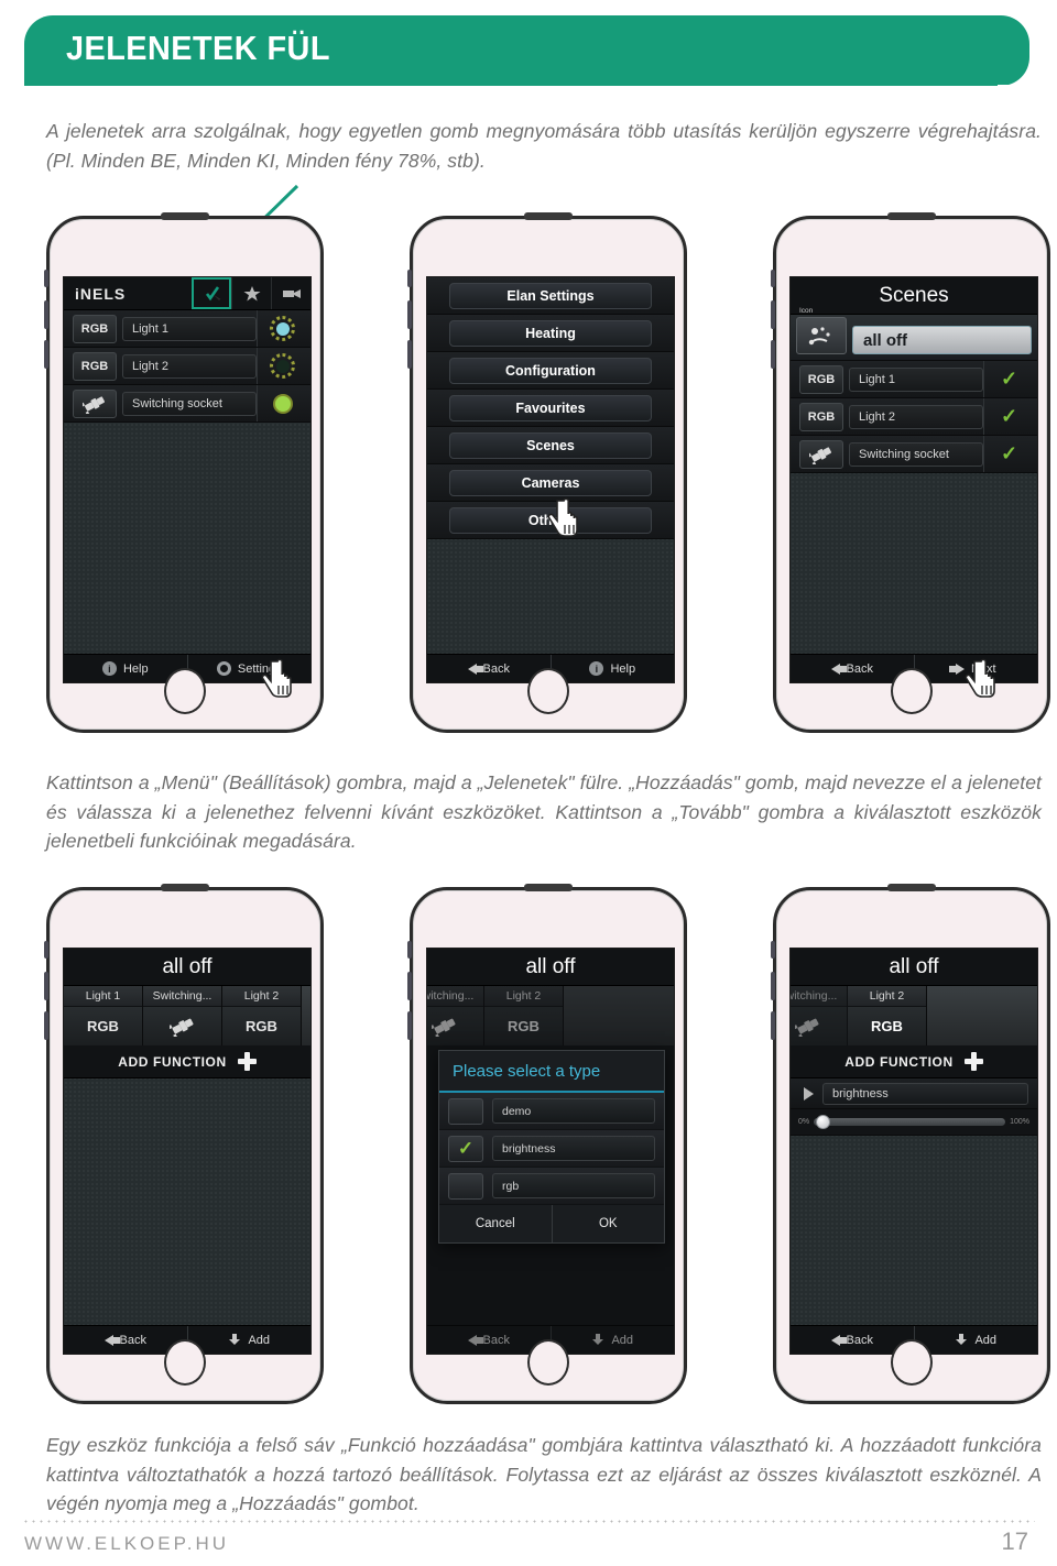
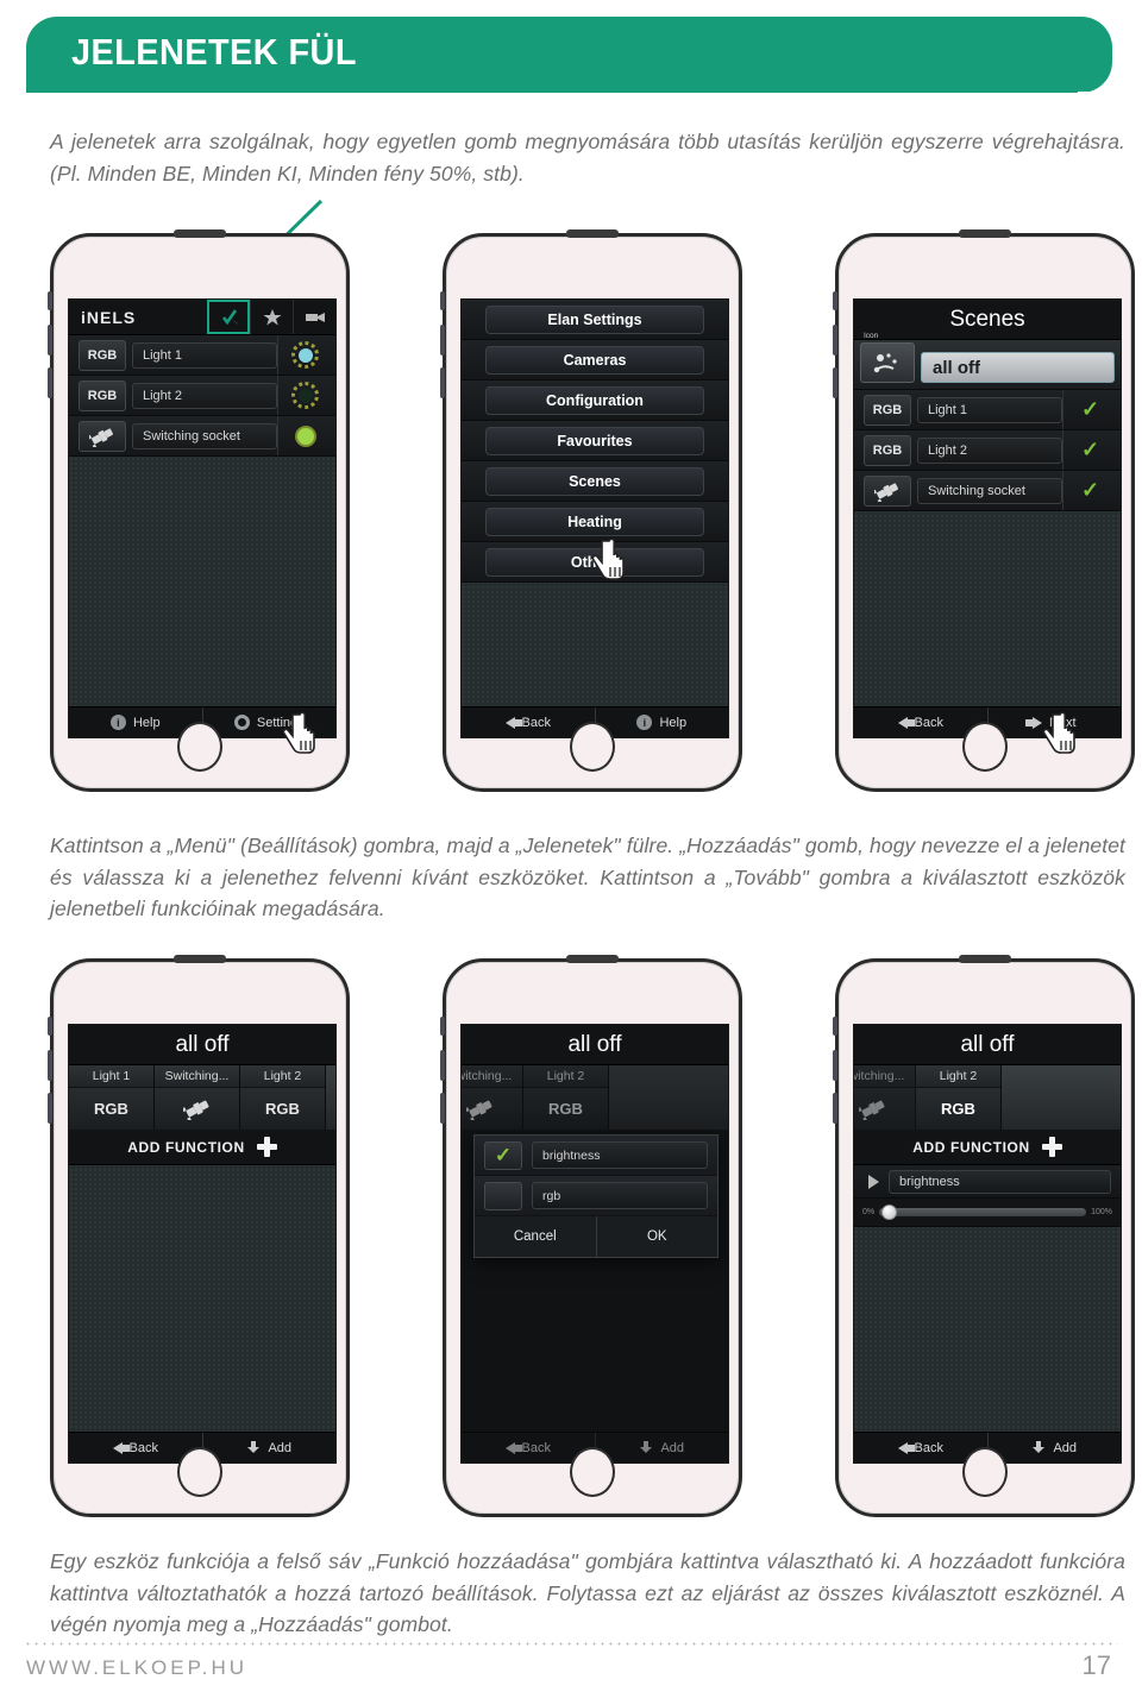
  JELENETEK FÜL
- A jelenetek arra szolgálnak, hogy egyetlen gomb megnyomására több utasítás kerüljön egyszerre végrehajtásra. (Pl. Minden BE, Minden KI, Minden fény 78%, stb).
+ A jelenetek arra szolgálnak, hogy egyetlen gomb megnyomására több utasítás kerüljön egyszerre végrehajtásra. (Pl. Minden BE, Minden KI, Minden fény 50%, stb).
  iNELS
  RGB
  Light 1
  RGB
  Light 2
  Switching socket
  i
  Help
  Settin
  Elan Settings
- Heating
+ Cameras
  Configuration
  Favourites
  Scenes
- Cameras
+ Heating
  Back
  i
  Help
  Scenes
  all off
  RGB
  Light 1
  ✓
  RGB
  Light 2
  ✓
  Switching socket
  ✓
  Back
- Kattintson a „Menü" (Beállítások) gombra, majd a „Jelenetek" fülre. „Hozzáadás" gomb, majd nevezze el a jelenetet és válassza ki a jelenethez felvenni kívánt eszközöket. Kattintson a „Tovább" gombra a kiválasztott eszközök jelenetbeli funkcióinak megadására.
+ Kattintson a „Menü" (Beállítások) gombra, majd a „Jelenetek" fülre. „Hozzáadás" gomb, hogy nevezze el a jelenetet és válassza ki a jelenethez felvenni kívánt eszközöket. Kattintson a „Tovább" gombra a kiválasztott eszközök jelenetbeli funkcióinak megadására.
  all off
  Light 1
  RGB
  Switching...
  Light 2
  RGB
  ADD FUNCTION
  Back
  Add
  all off
  witching...
  Light 2
  RGB
- Please select a type
- demo
  ✓
  brightness
  rgb
  Cancel
  OK
  Back
  Add
  all off
  witching...
  Light 2
  RGB
  ADD FUNCTION
  brightness
  Back
  Add
  Egy eszköz funkciója a felső sáv „Funkció hozzáadása" gombjára kattintva választható ki. A hozzáadott funkcióra kattintva változtathatók a hozzá tartozó beállítások. Folytassa ezt az eljárást az összes kiválasztott eszköznél. A végén nyomja meg a „Hozzáadás" gombot.
  WWW.ELKOEP.HU
  17
